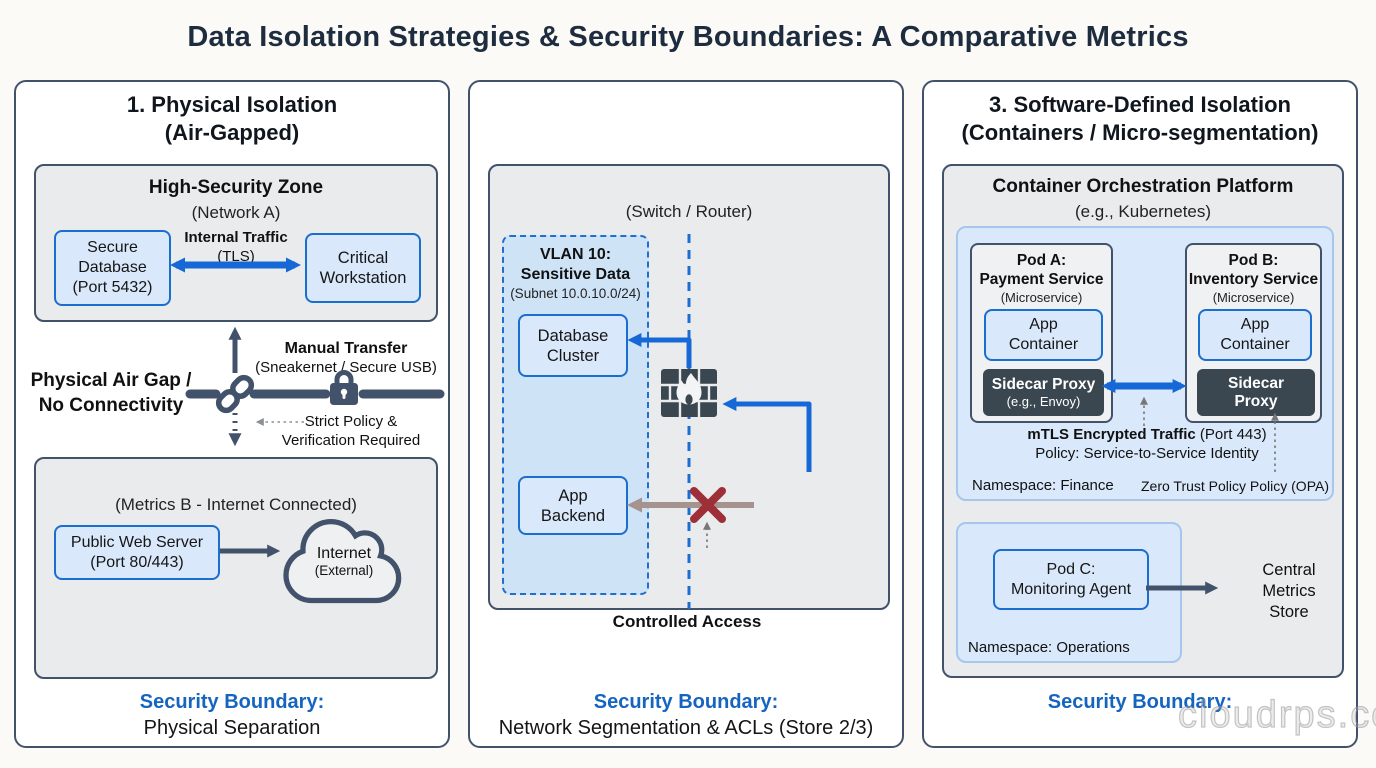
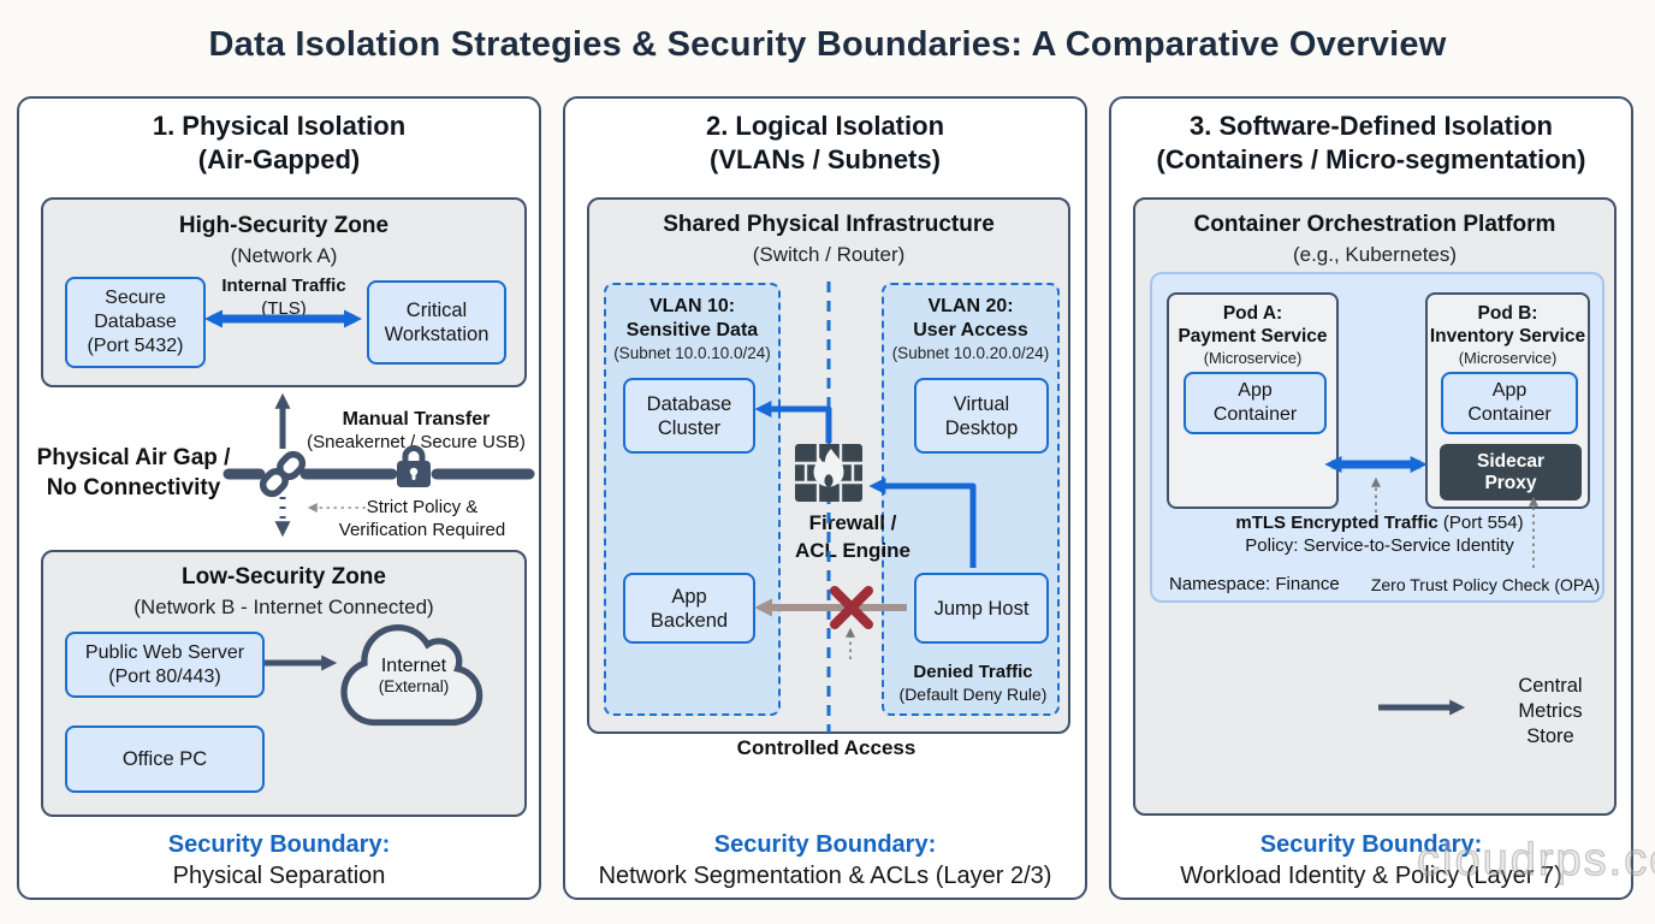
- Data Isolation Strategies & Security Boundaries: A Comparative Metrics
+ Data Isolation Strategies & Security Boundaries: A Comparative Overview
  1. Physical Isolation
  (Air-Gapped)
  High-Security Zone
  (Network A)
  Secure
  Database
  (Port 5432)
  Critical
  Workstation
  Internal Traffic
  (TLS)
  Physical Air Gap /
  No Connectivity
  Manual Transfer
  (Sneakernet / Secure USB)
  Strict Policy &
  Verification Required
+ Low-Security Zone
- (Metrics B - Internet Connected)
+ (Network B - Internet Connected)
  Public Web Server
  (Port 80/443)
+ Office PC
  Internet
  (External)
  Security Boundary:
  Physical Separation
+ 2. Logical Isolation
+ (VLANs / Subnets)
+ Shared Physical Infrastructure
  (Switch / Router)
  VLAN 10:
  Sensitive Data
  (Subnet 10.0.10.0/24)
  Database
  Cluster
  App
  Backend
+ VLAN 20:
+ User Access
+ (Subnet 10.0.20.0/24)
+ Virtual
+ Desktop
+ Jump Host
+ Denied Traffic
+ (Default Deny Rule)
+ Firewall /
+ ACL Engine
  Controlled Access
  Security Boundary:
- Network Segmentation & ACLs (Store 2/3)
+ Network Segmentation & ACLs (Layer 2/3)
  3. Software-Defined Isolation
  (Containers / Micro-segmentation)
  Container Orchestration Platform
  (e.g., Kubernetes)
  Pod A:
  Payment Service
  (Microservice)
  App
  Container
- Sidecar Proxy
- (e.g., Envoy)
  Pod B:
  Inventory Service
  (Microservice)
  App
  Container
  Sidecar
  Proxy
- mTLS Encrypted Traffic (Port 443)
+ mTLS Encrypted Traffic (Port 554)
  Policy: Service-to-Service Identity
  Namespace: Finance
- Zero Trust Policy Policy (OPA)
+ Zero Trust Policy Check (OPA)
- Pod C:
- Monitoring Agent
- Namespace: Operations
  Central
  Metrics
  Store
  Security Boundary:
+ Workload Identity & Policy (Layer 7)
  cloudrps.c
